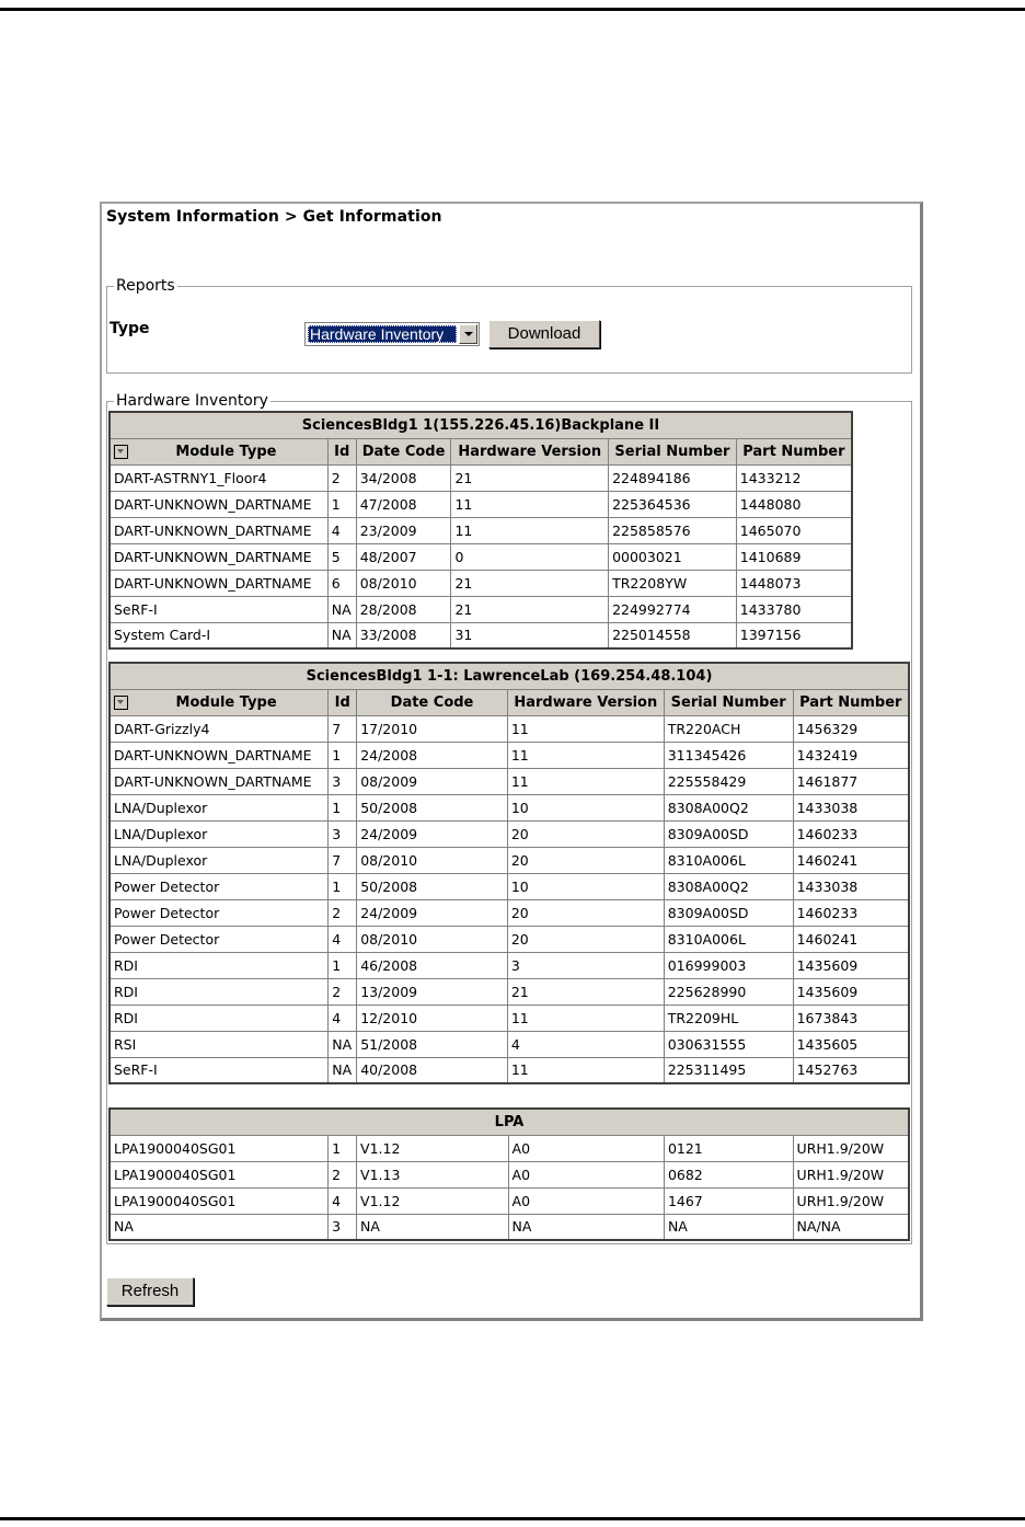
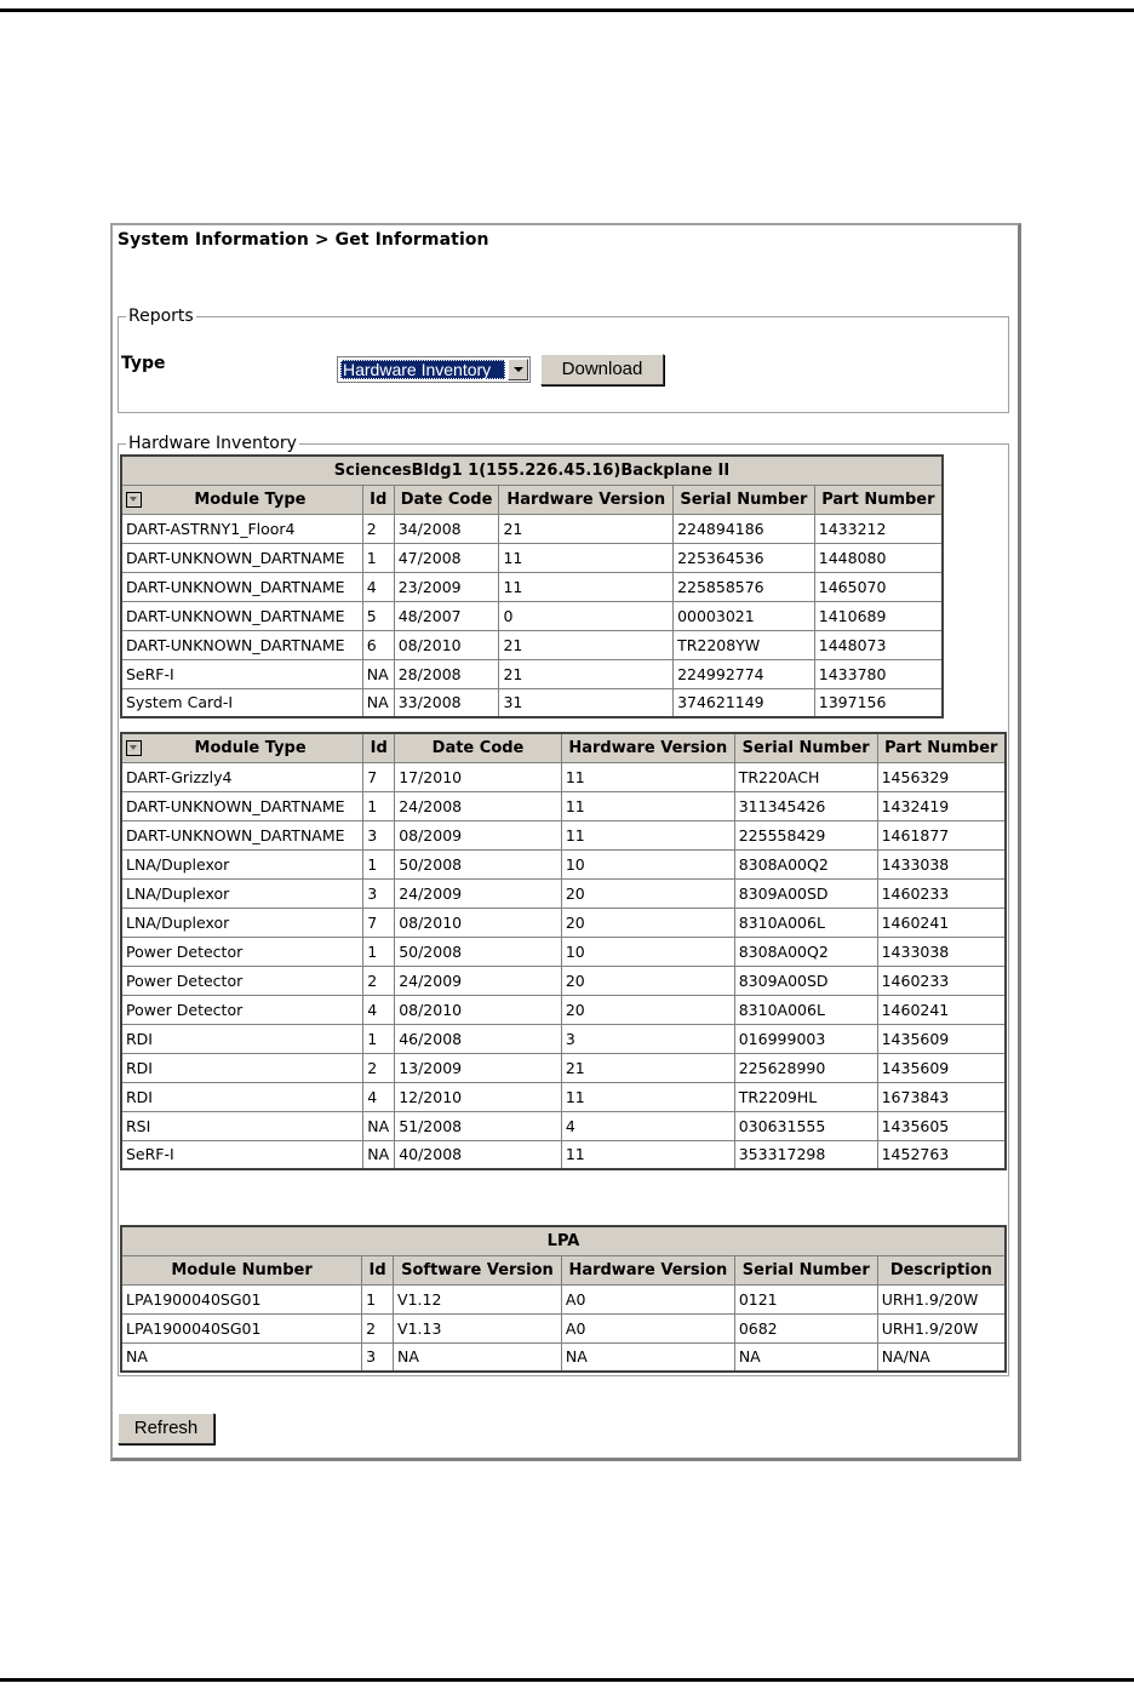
  System Information > Get Information
  Reports
  Type
  Hardware Inventory
  Download
  Hardware Inventory
  SciencesBldg1 1(155.226.45.16)Backplane II
  Module Type	Id	Date Code	Hardware Version	Serial Number	Part Number
  DART-ASTRNY1_Floor4	2	34/2008	21	224894186	1433212
  DART-UNKNOWN_DARTNAME	1	47/2008	11	225364536	1448080
  DART-UNKNOWN_DARTNAME	4	23/2009	11	225858576	1465070
  DART-UNKNOWN_DARTNAME	5	48/2007	0	00003021	1410689
  DART-UNKNOWN_DARTNAME	6	08/2010	21	TR2208YW	1448073
  SeRF-I	NA	28/2008	21	224992774	1433780
- System Card-I	NA	33/2008	31	225014558	1397156
+ System Card-I	NA	33/2008	31	374621149	1397156
- SciencesBldg1 1-1: LawrenceLab (169.254.48.104)
  Module Type	Id	Date Code	Hardware Version	Serial Number	Part Number
  DART-Grizzly4	7	17/2010	11	TR220ACH	1456329
  DART-UNKNOWN_DARTNAME	1	24/2008	11	311345426	1432419
  DART-UNKNOWN_DARTNAME	3	08/2009	11	225558429	1461877
  LNA/Duplexor	1	50/2008	10	8308A00Q2	1433038
  LNA/Duplexor	3	24/2009	20	8309A00SD	1460233
  LNA/Duplexor	7	08/2010	20	8310A006L	1460241
  Power Detector	1	50/2008	10	8308A00Q2	1433038
  Power Detector	2	24/2009	20	8309A00SD	1460233
  Power Detector	4	08/2010	20	8310A006L	1460241
  RDI	1	46/2008	3	016999003	1435609
  RDI	2	13/2009	21	225628990	1435609
  RDI	4	12/2010	11	TR2209HL	1673843
  RSI	NA	51/2008	4	030631555	1435605
- SeRF-I	NA	40/2008	11	225311495	1452763
+ SeRF-I	NA	40/2008	11	353317298	1452763
  LPA
+ Module Number	Id	Software Version	Hardware Version	Serial Number	Description
  LPA1900040SG01	1	V1.12	A0	0121	URH1.9/20W
  LPA1900040SG01	2	V1.13	A0	0682	URH1.9/20W
- LPA1900040SG01	4	V1.12	A0	1467	URH1.9/20W
  NA	3	NA	NA	NA	NA/NA
  Refresh
